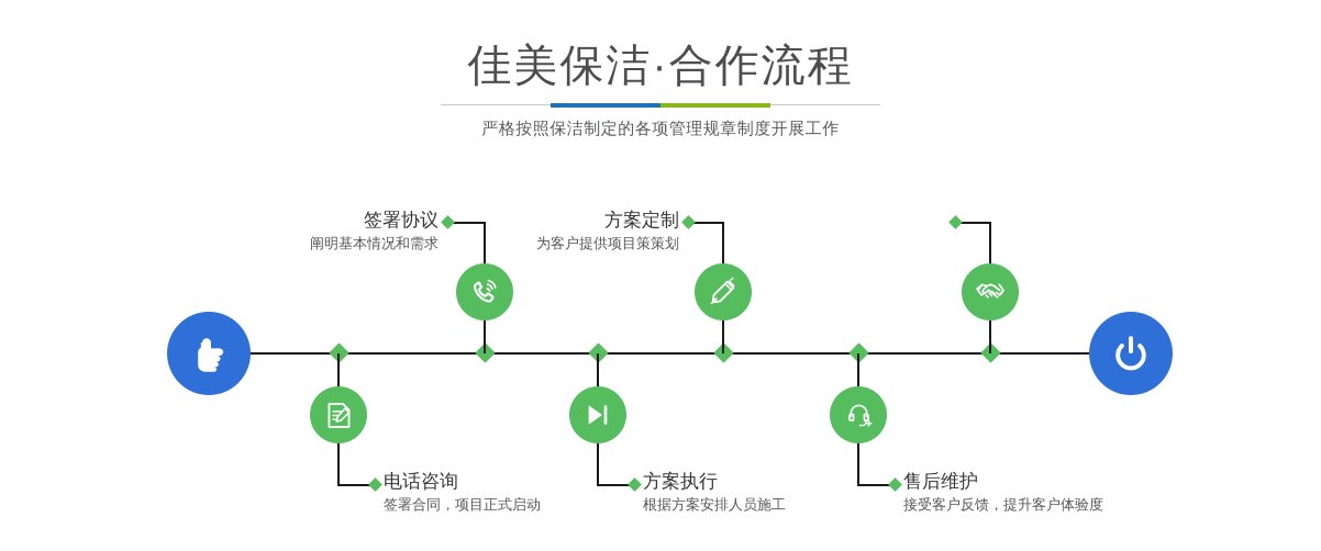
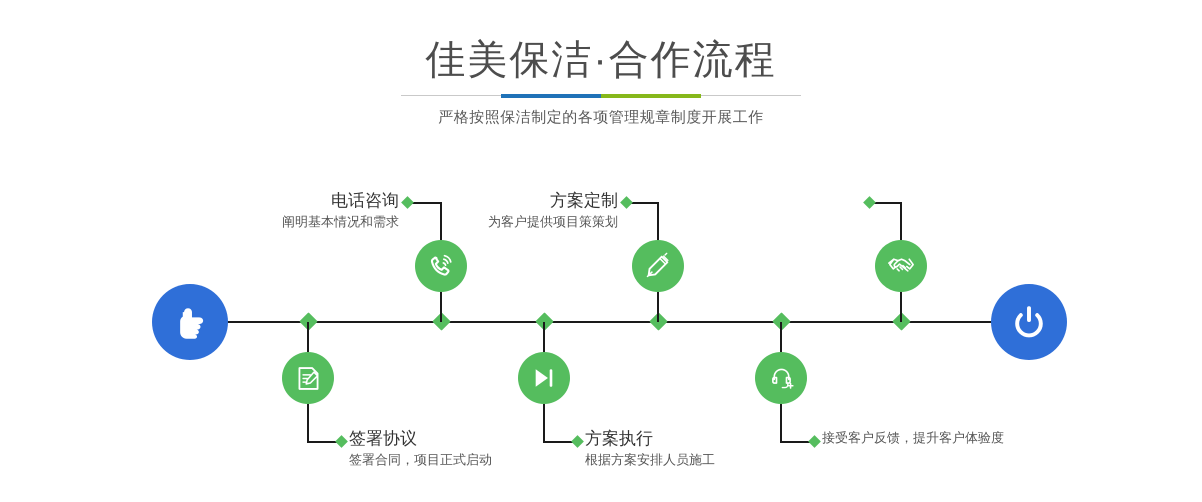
  佳美保洁·合作流程
  严格按照保洁制定的各项管理规章制度开展工作
- 签署协议
+ 电话咨询
  阐明基本情况和需求
  方案定制
  为客户提供项目策策划
- 电话咨询
+ 签署协议
  签署合同，项目正式启动
  方案执行
  根据方案安排人员施工
- 售后维护
  接受客户反馈，提升客户体验度
